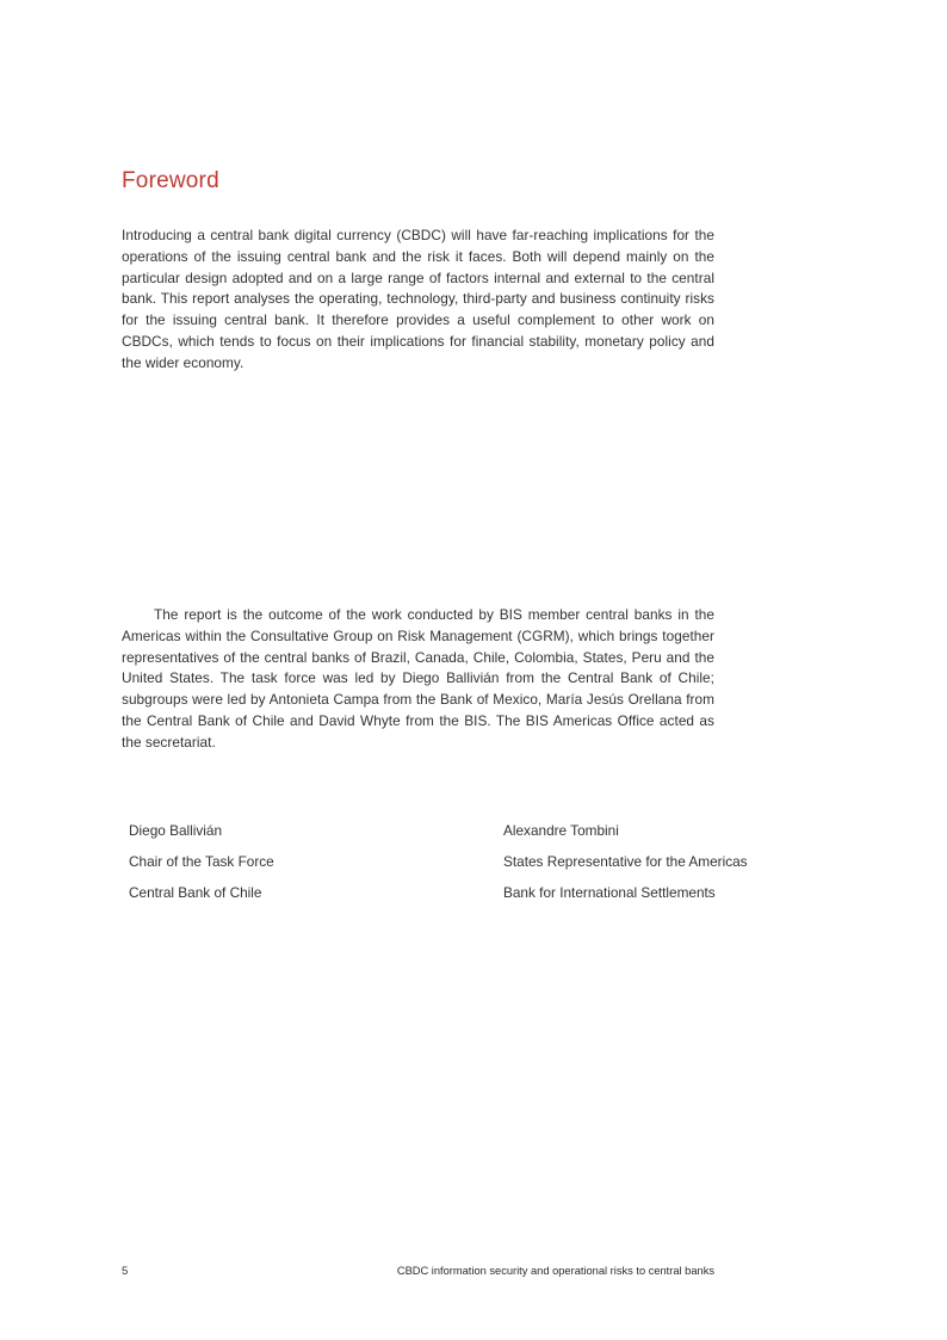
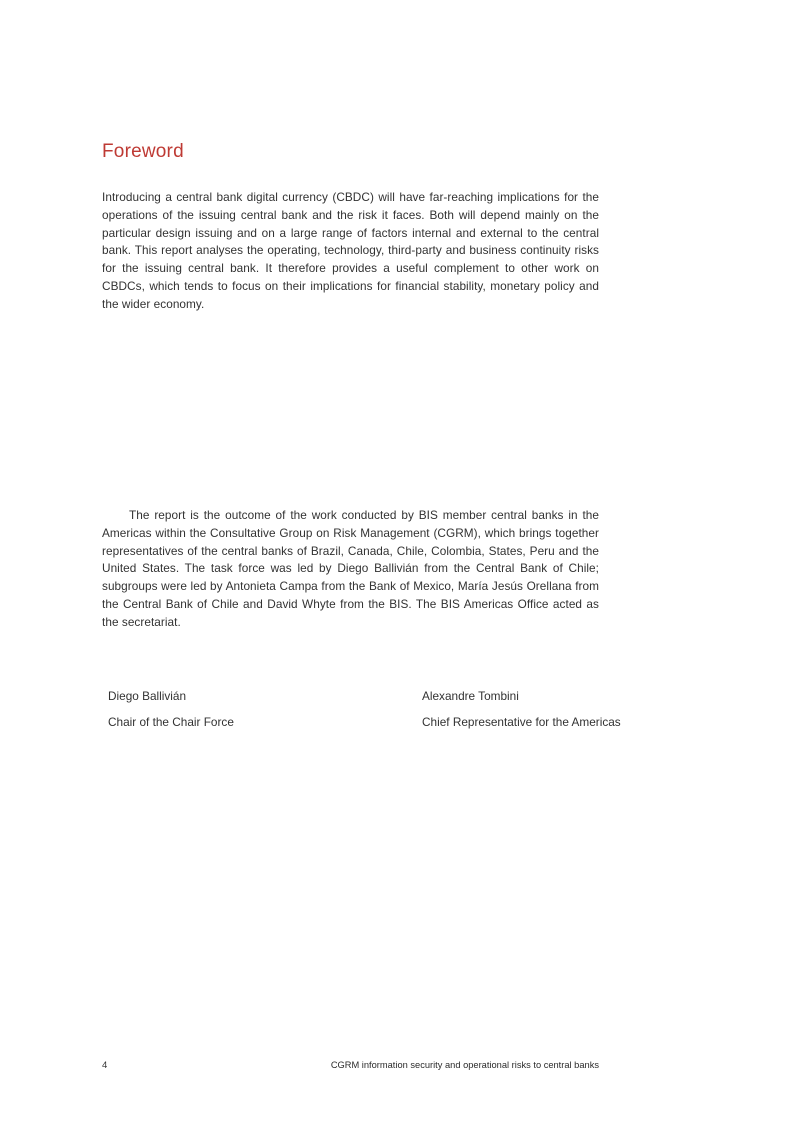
  Foreword
- Introducing a central bank digital currency (CBDC) will have far-reaching implications for the operations of the issuing central bank and the risk it faces. Both will depend mainly on the particular design adopted and on a large range of factors internal and external to the central bank. This report analyses the operating, technology, third-party and business continuity risks for the issuing central bank. It therefore provides a useful complement to other work on CBDCs, which tends to focus on their implications for financial stability, monetary policy and the wider economy.
+ Introducing a central bank digital currency (CBDC) will have far-reaching implications for the operations of the issuing central bank and the risk it faces. Both will depend mainly on the particular design issuing and on a large range of factors internal and external to the central bank. This report analyses the operating, technology, third-party and business continuity risks for the issuing central bank. It therefore provides a useful complement to other work on CBDCs, which tends to focus on their implications for financial stability, monetary policy and the wider economy.
  The report is the outcome of the work conducted by BIS member central banks in the Americas within the Consultative Group on Risk Management (CGRM), which brings together representatives of the central banks of Brazil, Canada, Chile, Colombia, States, Peru and the United States. The task force was led by Diego Ballivián from the Central Bank of Chile; subgroups were led by Antonieta Campa from the Bank of Mexico, María Jesús Orellana from the Central Bank of Chile and David Whyte from the BIS. The BIS Americas Office acted as the secretariat.
  Diego Ballivián
  Alexandre Tombini
- Chair of the Task Force
+ Chair of the Chair Force
- States Representative for the Americas
+ Chief Representative for the Americas
- Central Bank of Chile
- Bank for International Settlements
- 5
+ 4
- CBDC information security and operational risks to central banks
+ CGRM information security and operational risks to central banks
